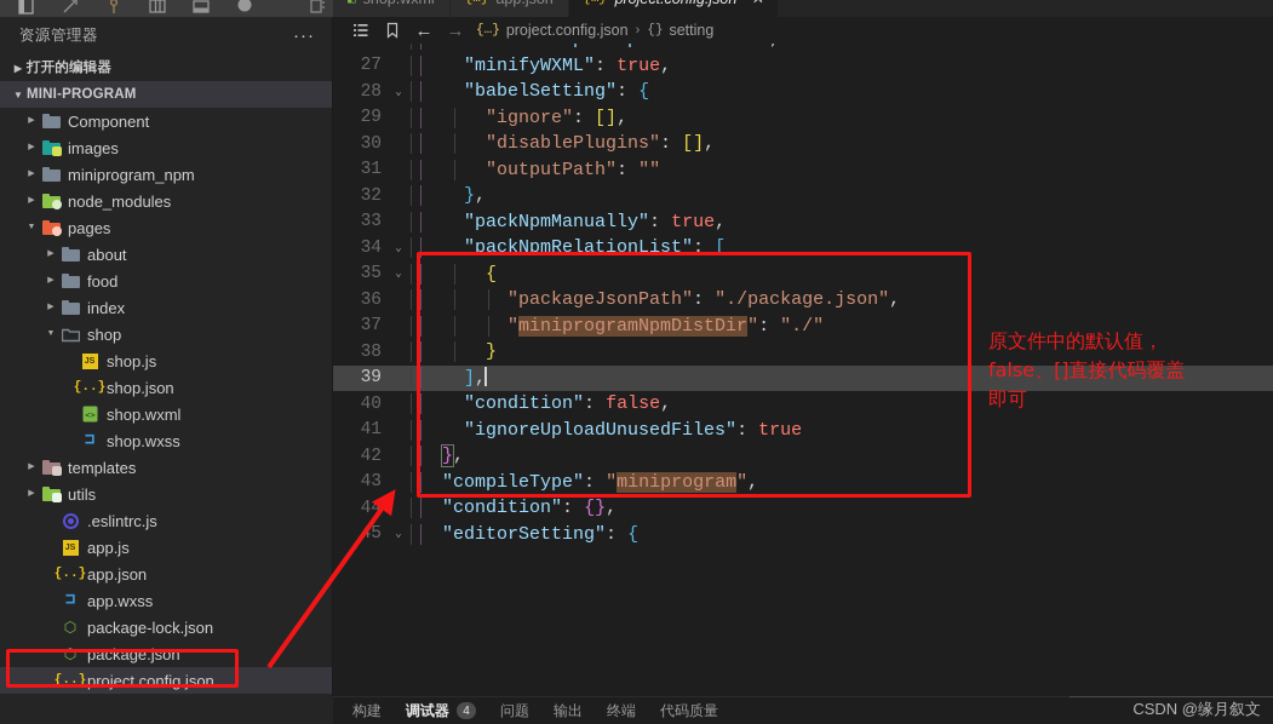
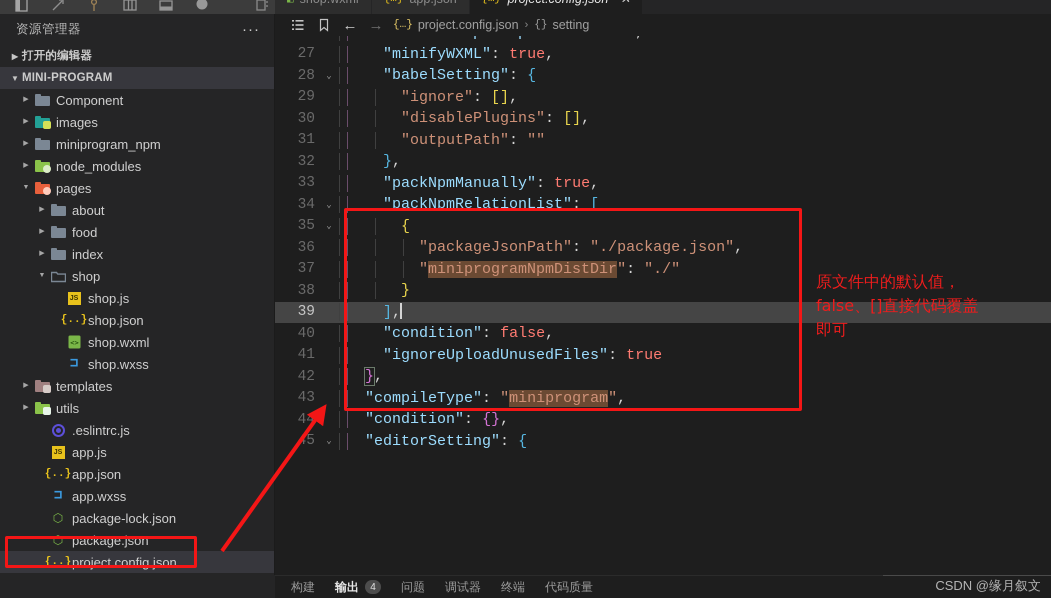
  ◧
  资源管理器
  ···
  ▶
  打开的编辑器
  ▼
  MINI-PROGRAM
  Component
  images
  miniprogram_npm
  node_modules
  pages
  about
  food
  index
  shop
  shop.js
  {..}
  shop.json
  <>
  shop.wxml
  ⊐
  shop.wxss
  templates
  utils
  .eslintrc.js
  app.js
  {..}
  app.json
  ⊐
  app.wxss
  ⬡
  package-lock.json
  ⬡
  package.json
  {..}
  project.config.json
  ←
  →
  {…}
  project.config.json
  ›
  {}
  setting
  27
  "minifyWXML": true,
  28
  ⌄
  "babelSetting": {
  29
  "ignore": [],
  30
  "disablePlugins": [],
  31
  "outputPath": ""
  32
  },
  33
  "packNpmManually": true,
  34
  ⌄
  "packNpmRelationList": [
  35
  ⌄
  {
  36
  "packageJsonPath": "./package.json",
  37
  "miniprogramNpmDistDir": "./"
  38
  }
  39
  ],
  40
  "condition": false,
  41
  "ignoreUploadUnusedFiles": true
  42
  },
  43
  "compileType": "miniprogram",
  44
  "condition": {},
  ⌄
  "editorSetting": {
  构建
- 调试器
+ 输出
  4
  问题
- 输出
+ 调试器
  终端
  代码质量
  CSDN @缘月叙文
  原文件中的默认值，
  false、[]直接代码覆盖
  即可
